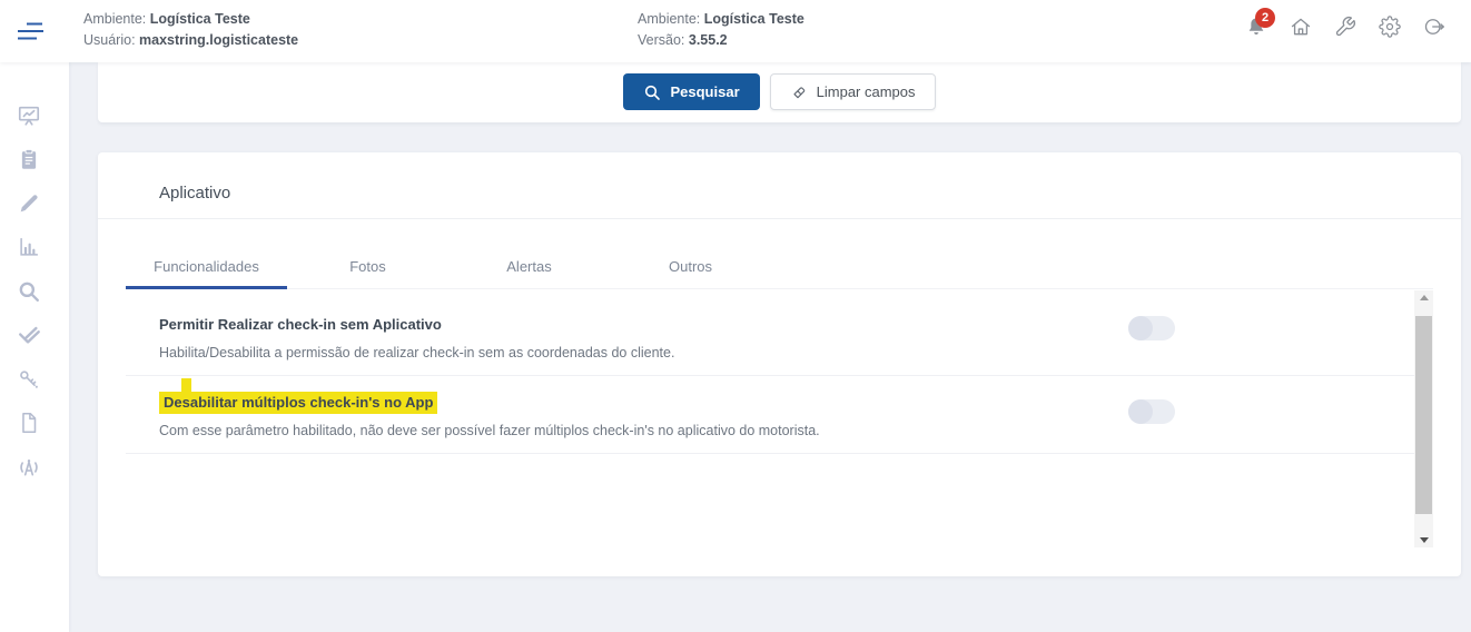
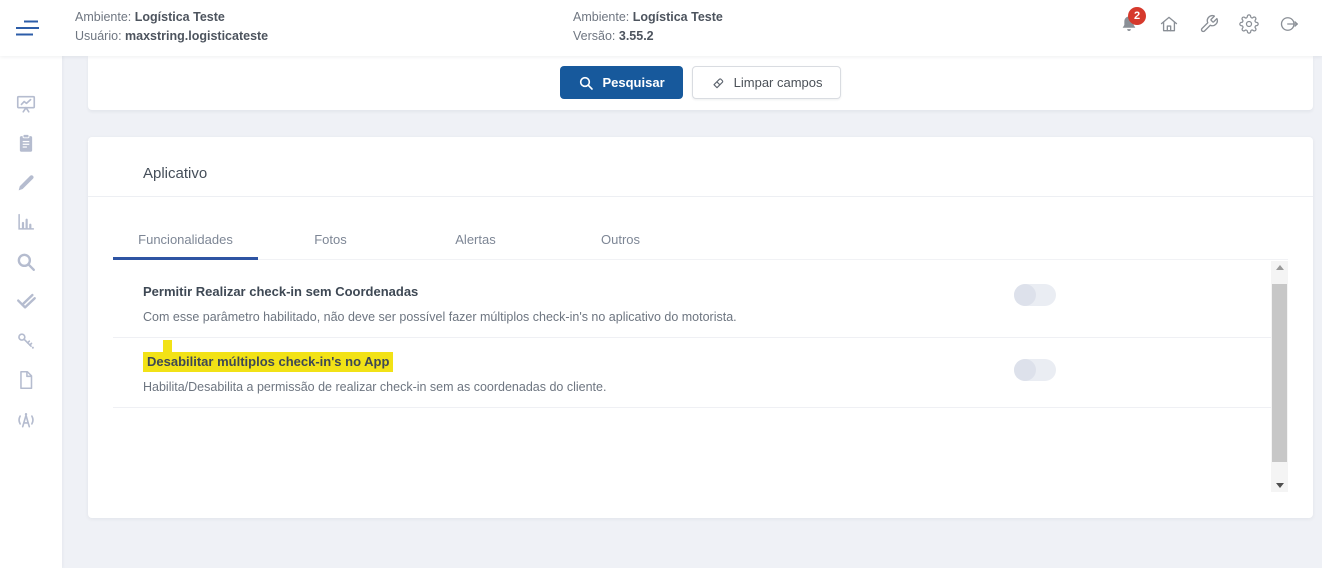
  Ambiente: Logística Teste
  Usuário: maxstring.logisticateste
  Ambiente: Logística Teste
  Versão: 3.55.2
  2
  Pesquisar
  Limpar campos
  Aplicativo
  Funcionalidades
  Fotos
  Alertas
  Outros
- Permitir Realizar check-in sem Aplicativo
+ Permitir Realizar check-in sem Coordenadas
- Habilita/Desabilita a permissão de realizar check-in sem as coordenadas do cliente.
+ Com esse parâmetro habilitado, não deve ser possível fazer múltiplos check-in's no aplicativo do motorista.
  Desabilitar múltiplos check-in's no App
- Com esse parâmetro habilitado, não deve ser possível fazer múltiplos check-in's no aplicativo do motorista.
+ Habilita/Desabilita a permissão de realizar check-in sem as coordenadas do cliente.
